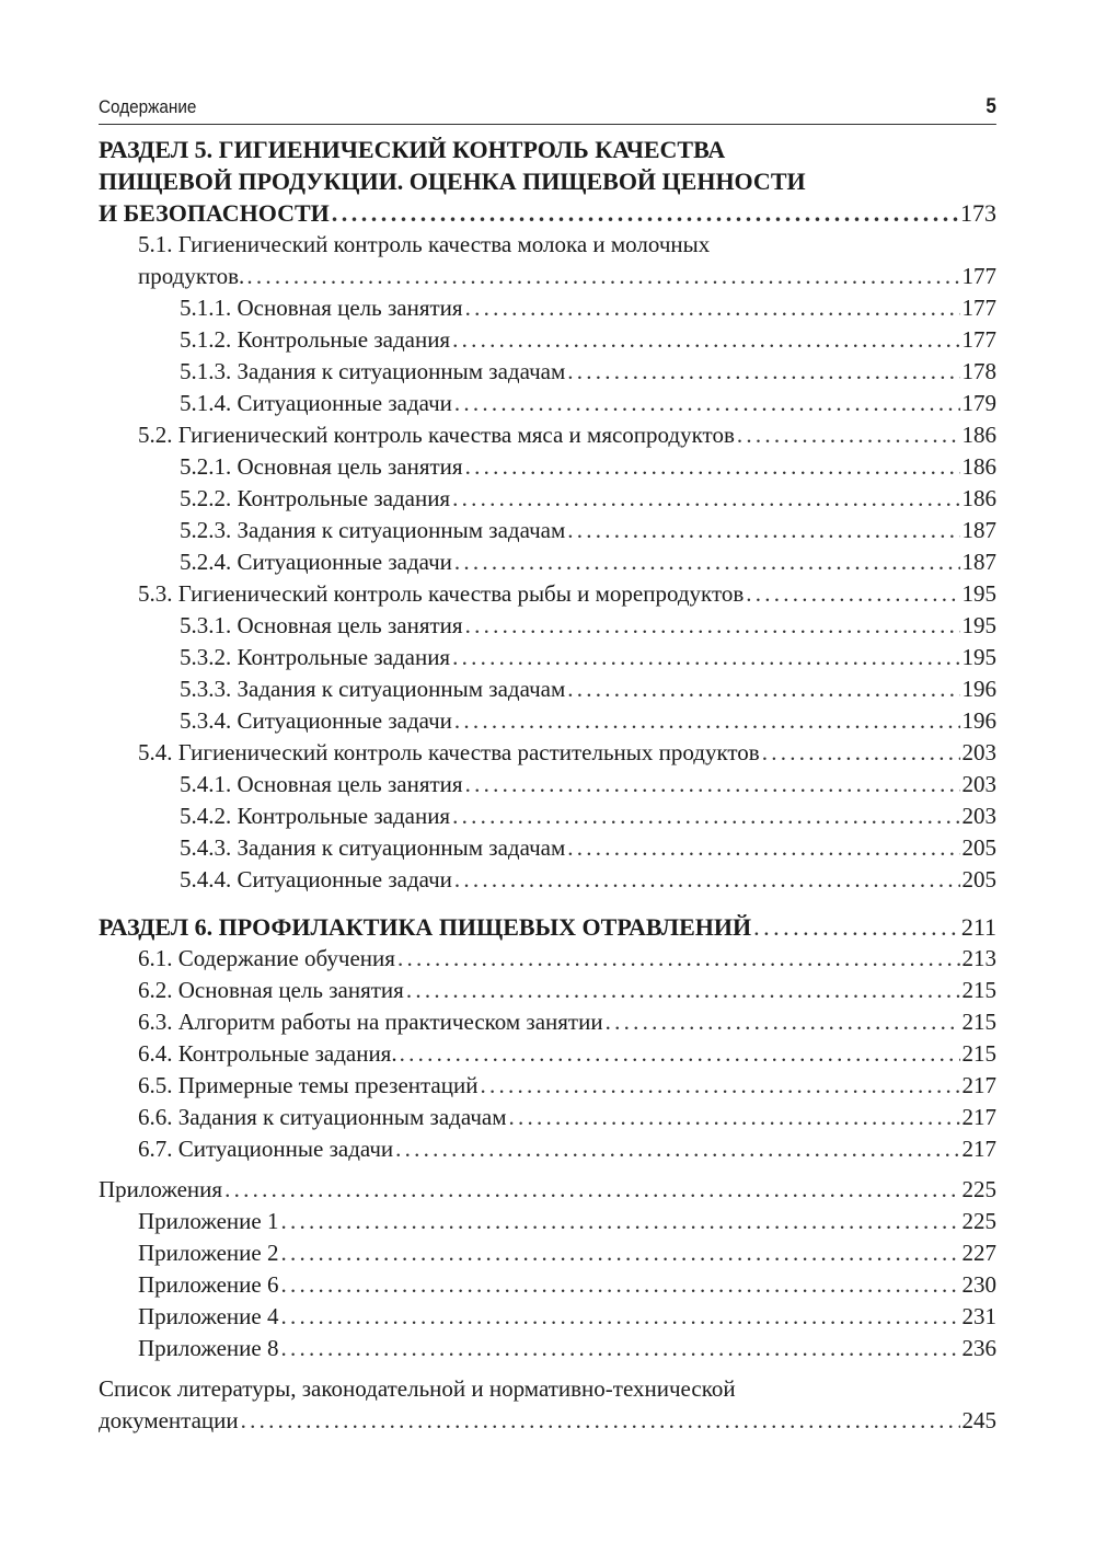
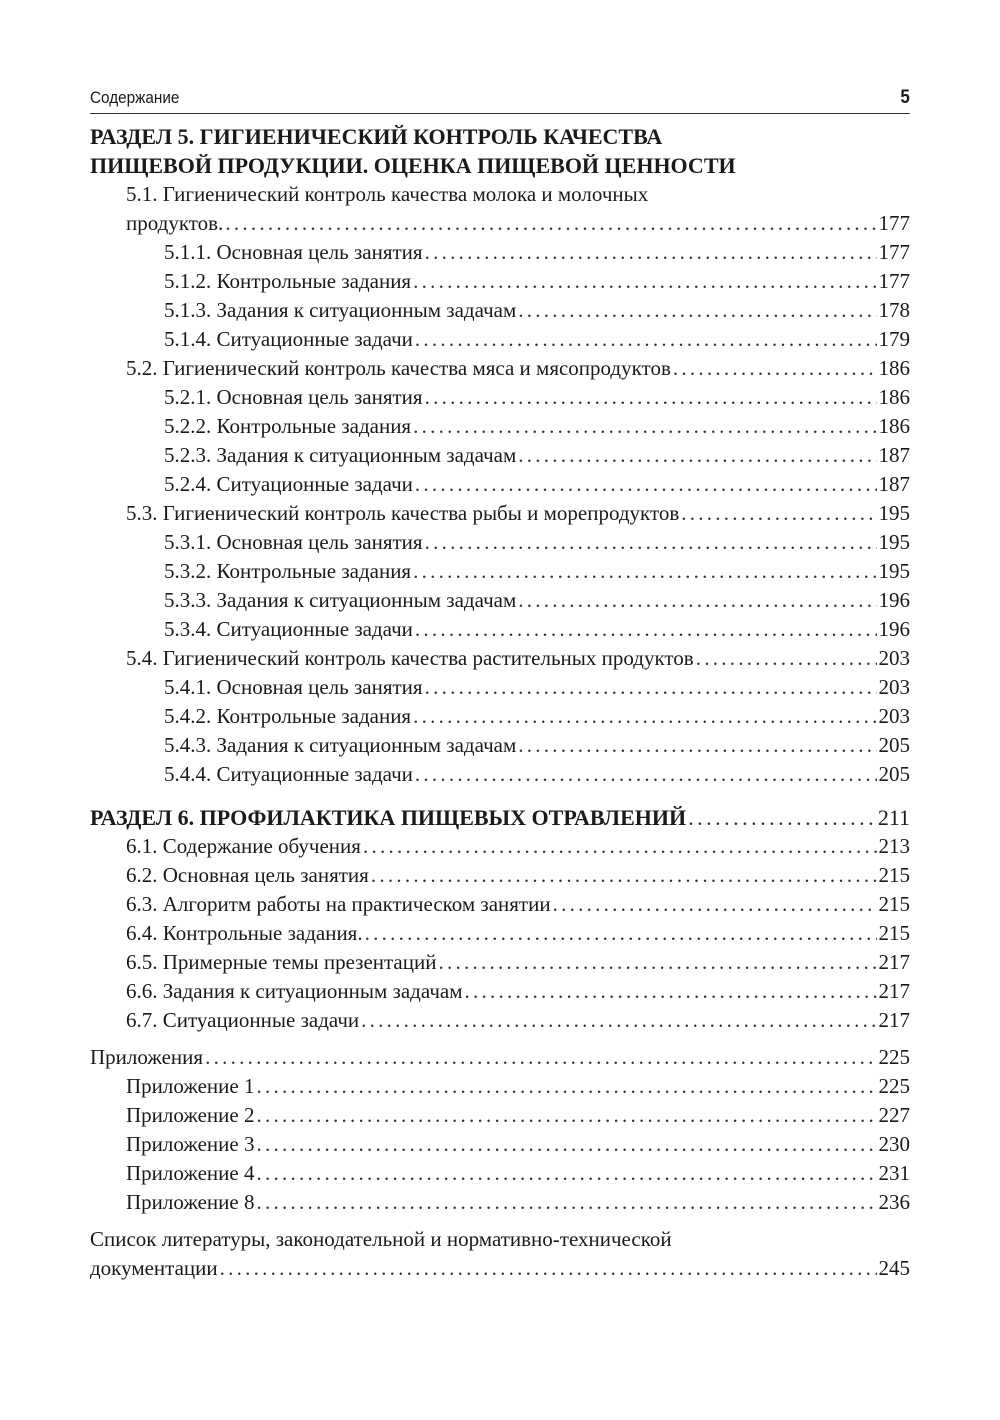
  Содержание
  5
  РАЗДЕЛ 5. ГИГИЕНИЧЕСКИЙ КОНТРОЛЬ КАЧЕСТВА
  ПИЩЕВОЙ ПРОДУКЦИИ. ОЦЕНКА ПИЩЕВОЙ ЦЕННОСТИ
- И БЕЗОПАСНОСТИ
- 173
  5.1. Гигиенический контроль качества молока и молочных
  продуктов.
  177
  5.1.1. Основная цель занятия
  177
  5.1.2. Контрольные задания
  177
  5.1.3. Задания к ситуационным задачам
  178
  5.1.4. Ситуационные задачи
  179
  5.2. Гигиенический контроль качества мяса и мясопродуктов
  186
  5.2.1. Основная цель занятия
  186
  5.2.2. Контрольные задания
  186
  5.2.3. Задания к ситуационным задачам
  187
  5.2.4. Ситуационные задачи
  187
  5.3. Гигиенический контроль качества рыбы и морепродуктов
  195
  5.3.1. Основная цель занятия
  195
  5.3.2. Контрольные задания
  195
  5.3.3. Задания к ситуационным задачам
  196
  5.3.4. Ситуационные задачи
  196
  5.4. Гигиенический контроль качества растительных продуктов
  203
  5.4.1. Основная цель занятия
  203
  5.4.2. Контрольные задания
  203
  5.4.3. Задания к ситуационным задачам
  205
  5.4.4. Ситуационные задачи
  205
  РАЗДЕЛ 6. ПРОФИЛАКТИКА ПИЩЕВЫХ ОТРАВЛЕНИЙ
  211
  6.1. Содержание обучения
  213
  6.2. Основная цель занятия
  215
  6.3. Алгоритм работы на практическом занятии
  215
  6.4. Контрольные задания.
  215
  6.5. Примерные темы презентаций
  217
  6.6. Задания к ситуационным задачам
  217
  6.7. Ситуационные задачи
  217
  Приложения
  225
  Приложение 1
  225
  Приложение 2
  227
- Приложение 6
+ Приложение 3
  230
  Приложение 4
  231
  Приложение 8
  236
  Список литературы, законодательной и нормативно-технической
  документации
  245
